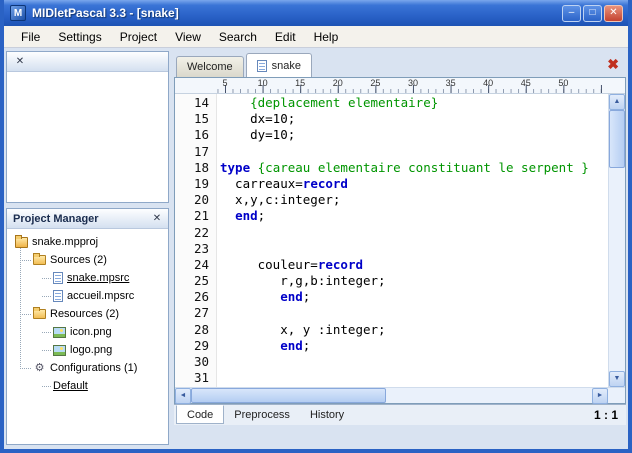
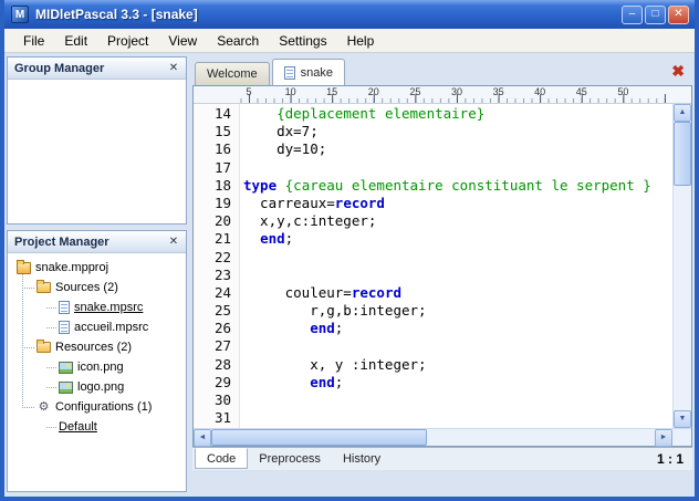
  M
  MIDletPascal 3.3 - [snake]
  –
  □
  ✕
  File
- Settings
+ Edit
  Project
  View
  Search
- Edit
+ Settings
  Help
+ Group Manager
  ✕
  Project Manager
  ✕
  snake.mpproj
  Sources (2)
  snake.mpsrc
  accueil.mpsrc
  Resources (2)
  icon.png
  logo.png
  ⚙
  Configurations (1)
  Default
  Welcome
  snake
  ✖
  5
  10
  15
  20
  25
  30
  35
  40
  45
  50
  14
  15
  16
  17
  18
  19
  20
  21
  22
  23
  24
  25
  26
  27
  28
  29
  30
  31
  {deplacement elementaire}
- dx=10;
+ dx=7;
  dy=10;
  type {careau elementaire constituant le serpent }
  carreaux=record
  x,y,c:integer;
  end;
  couleur=record
  r,g,b:integer;
  end;
  x, y :integer;
  end;
  Code
  Preprocess
  History
  1 : 1
